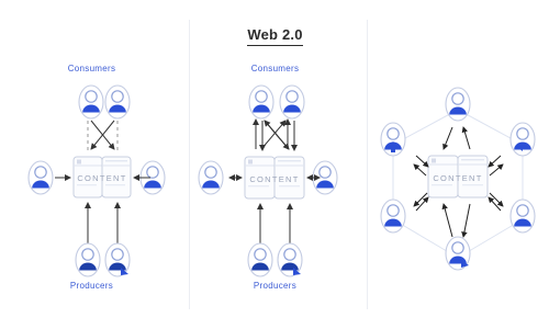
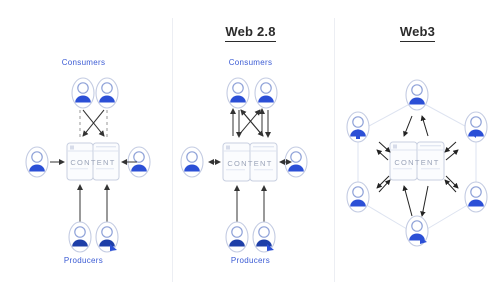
  Consumers
  Producers
  CONTENT
- Web 2.0
+ Web 2.8
  Consumers
  Producers
  CONTENT
+ Web3
  CONTENT
